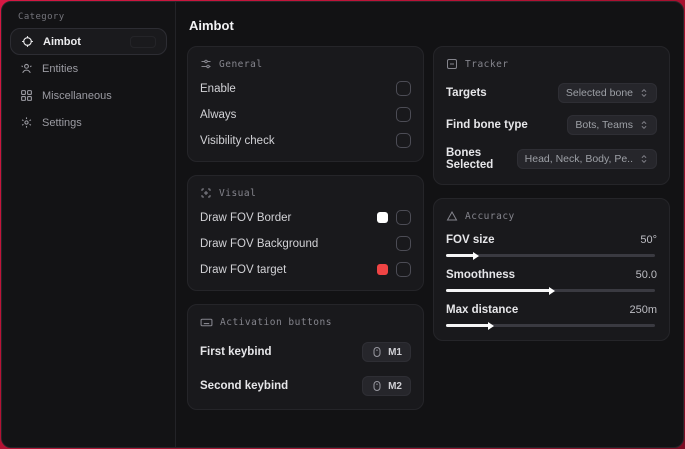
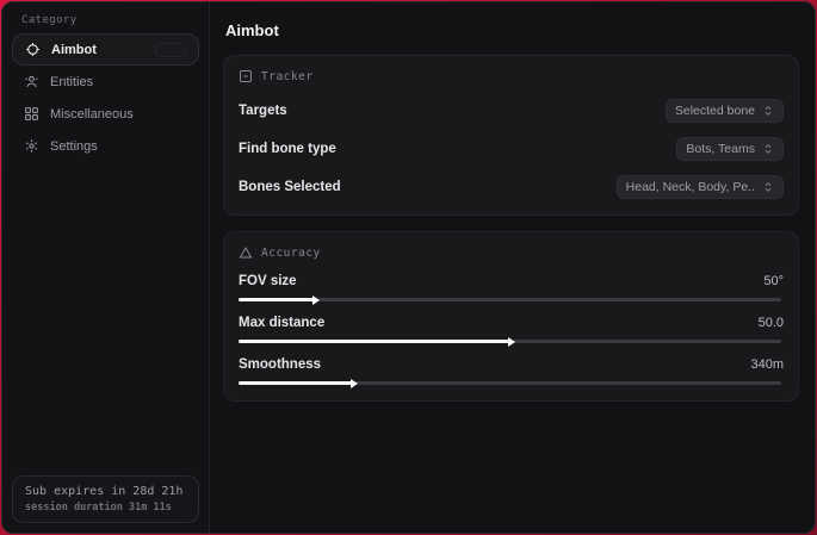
  Category
  Aimbot
  Entities
  Miscellaneous
  Settings
+ Sub expires in 28d 21h
+ session duration 31m 11s
  Aimbot
- General
- Enable
- Always
- Visibility check
- Visual
- Draw FOV Border
- Draw FOV Background
- Draw FOV target
- Activation buttons
- First keybind
- M1
- Second keybind
- M2
  Tracker
  Targets
  Selected bone
  Find bone type
  Bots, Teams
  Bones Selected
  Head, Neck, Body, Pe..
  Accuracy
  FOV size
  50°
- Smoothness
+ Max distance
  50.0
- Max distance
+ Smoothness
- 250m
+ 340m
